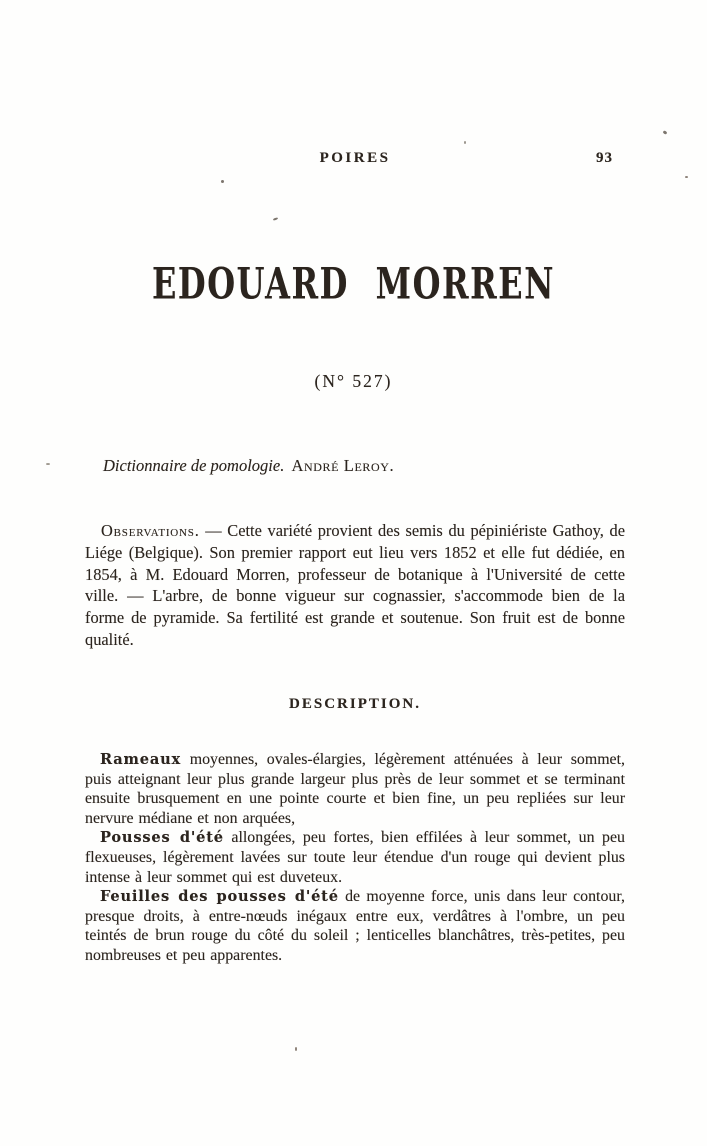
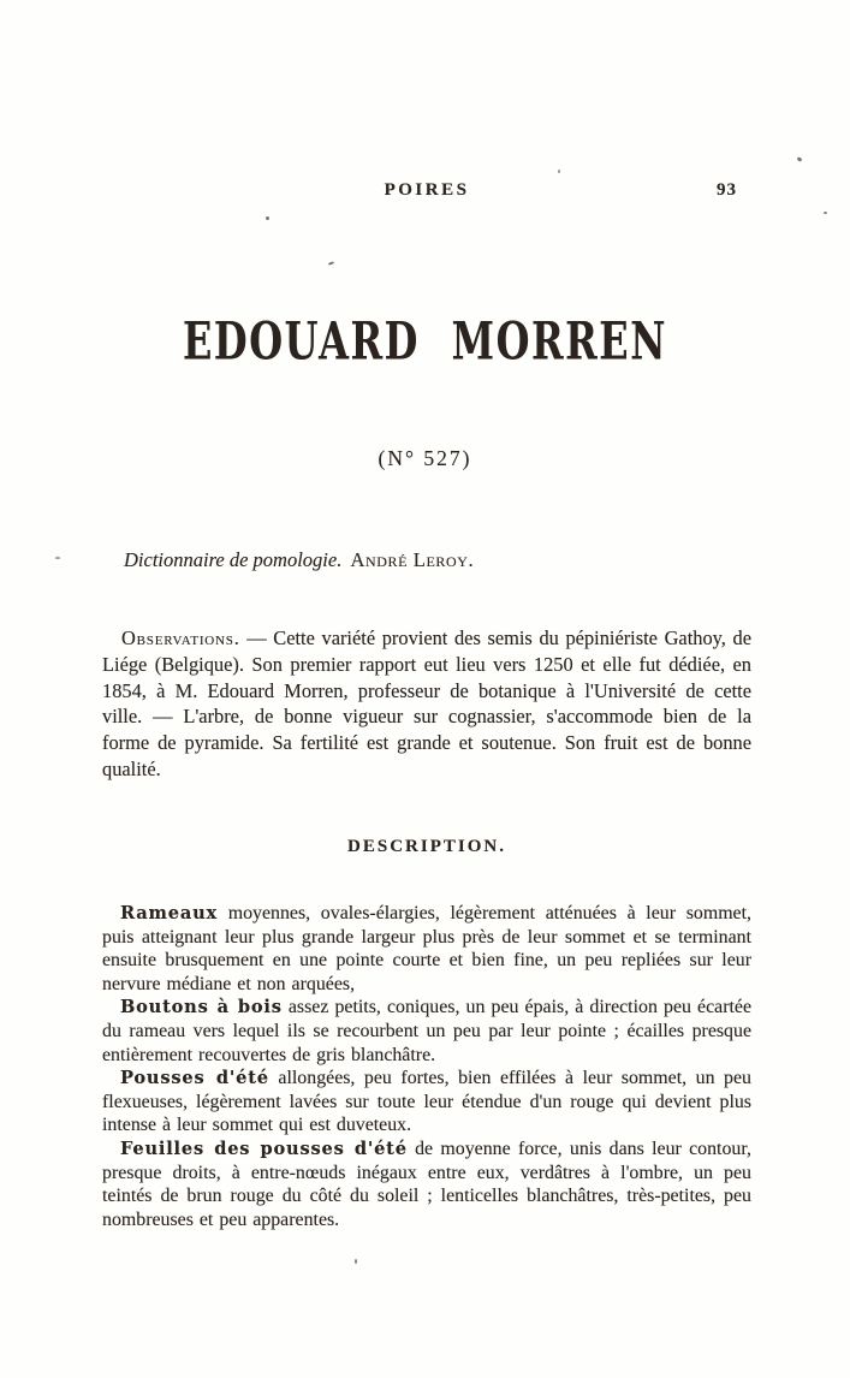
  POIRES
  93
  EDOUARD MORREN
  (N° 527)
  Dictionnaire de pomologie. André Leroy.
- Observations. — Cette variété provient des semis du pépiniériste Gathoy, de Liége (Belgique). Son premier rapport eut lieu vers 1852 et elle fut dédiée, en 1854, à M. Edouard Morren, professeur de botanique à l'Université de cette ville. — L'arbre, de bonne vigueur sur cognassier, s'accommode bien de la forme de pyramide. Sa fertilité est grande et soutenue. Son fruit est de bonne qualité.
+ Observations. — Cette variété provient des semis du pépiniériste Gathoy, de Liége (Belgique). Son premier rapport eut lieu vers 1250 et elle fut dédiée, en 1854, à M. Edouard Morren, professeur de botanique à l'Université de cette ville. — L'arbre, de bonne vigueur sur cognassier, s'accommode bien de la forme de pyramide. Sa fertilité est grande et soutenue. Son fruit est de bonne qualité.
  DESCRIPTION.
  Rameaux moyennes, ovales-élargies, légèrement atténuées à leur sommet, puis atteignant leur plus grande largeur plus près de leur sommet et se terminant ensuite brusquement en une pointe courte et bien fine, un peu repliées sur leur nervure médiane et non arquées,
+ Boutons à bois assez petits, coniques, un peu épais, à direction peu écartée du rameau vers lequel ils se recourbent un peu par leur pointe ; écailles presque entièrement recouvertes de gris blanchâtre.
  Pousses d'été allongées, peu fortes, bien effilées à leur sommet, un peu flexueuses, légèrement lavées sur toute leur étendue d'un rouge qui devient plus intense à leur sommet qui est duveteux.
  Feuilles des pousses d'été de moyenne force, unis dans leur contour, presque droits, à entre-nœuds inégaux entre eux, verdâtres à l'ombre, un peu teintés de brun rouge du côté du soleil ; lenticelles blanchâtres, très-petites, peu nombreuses et peu apparentes.
